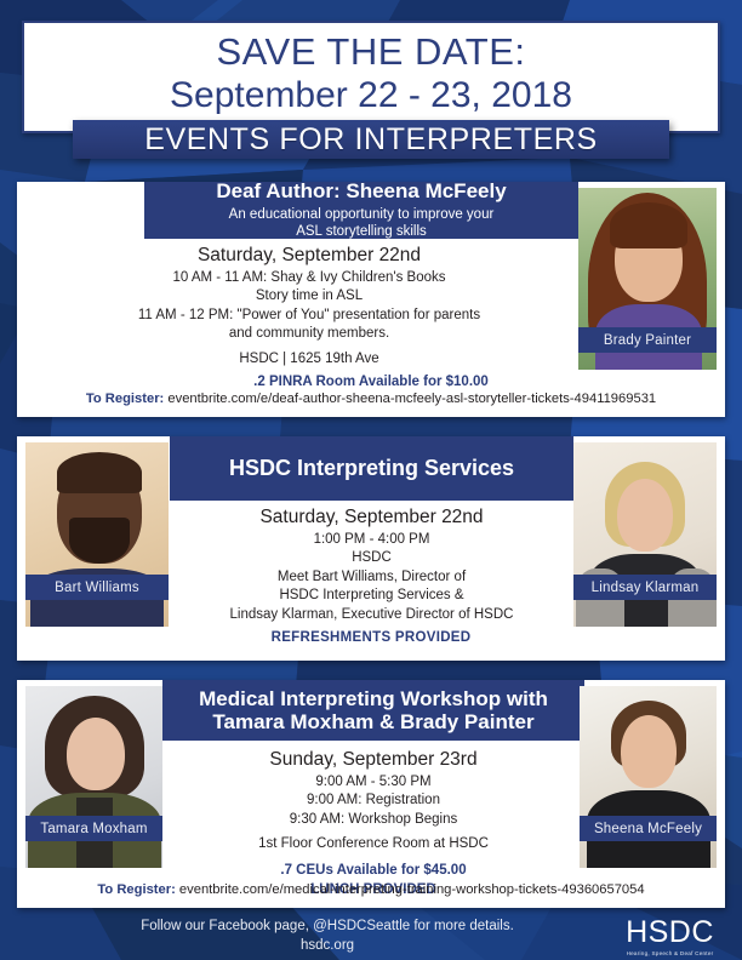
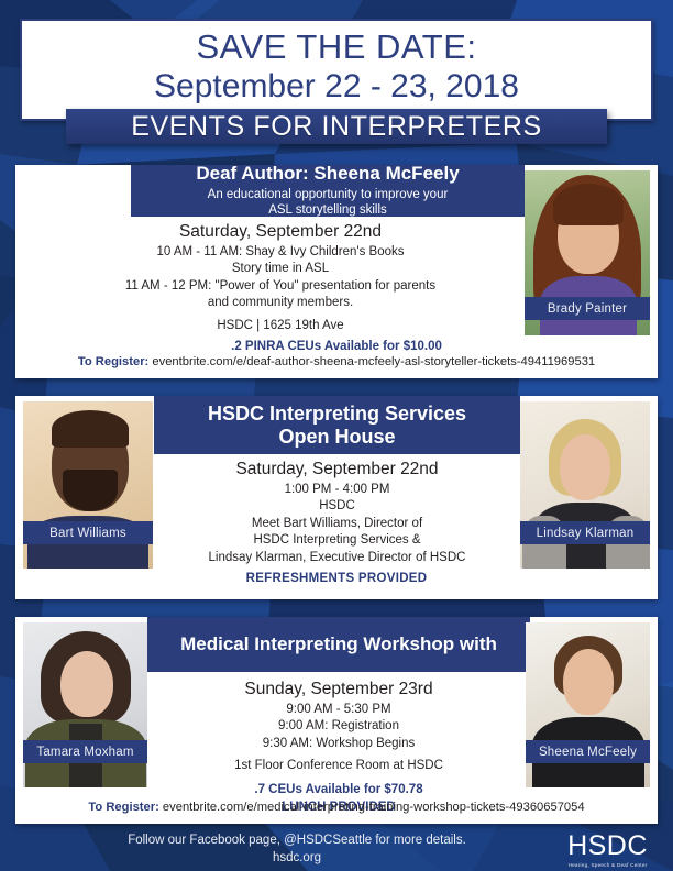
  SAVE THE DATE:
  September 22 - 23, 2018
  EVENTS FOR INTERPRETERS
  Deaf Author: Sheena McFeely
  An educational opportunity to improve your
  ASL storytelling skills
  Saturday, September 22nd
  10 AM - 11 AM: Shay & Ivy Children's Books
  Story time in ASL
  11 AM - 12 PM: "Power of You" presentation for parents
  and community members.
  HSDC | 1625 19th Ave
- .2 PINRA Room Available for $10.00
+ .2 PINRA CEUs Available for $10.00
  To Register: eventbrite.com/e/deaf-author-sheena-mcfeely-asl-storyteller-tickets-49411969531
  Brady Painter
  HSDC Interpreting Services
+ Open House
  Saturday, September 22nd
  1:00 PM - 4:00 PM
  HSDC
  Meet Bart Williams, Director of
  HSDC Interpreting Services &
  Lindsay Klarman, Executive Director of HSDC
  REFRESHMENTS PROVIDED
  Bart Williams
  Lindsay Klarman
  Medical Interpreting Workshop with
- Tamara Moxham & Brady Painter
  Sunday, September 23rd
  9:00 AM - 5:30 PM
  9:00 AM: Registration
  9:30 AM: Workshop Begins
  1st Floor Conference Room at HSDC
- .7 CEUs Available for $45.00
+ .7 CEUs Available for $70.78
  LUNCH PROVIDED
  To Register: eventbrite.com/e/medical-interpreting-training-workshop-tickets-49360657054
  Tamara Moxham
  Sheena McFeely
  Follow our Facebook page, @HSDCSeattle for more details.
  hsdc.org
  HSDC
